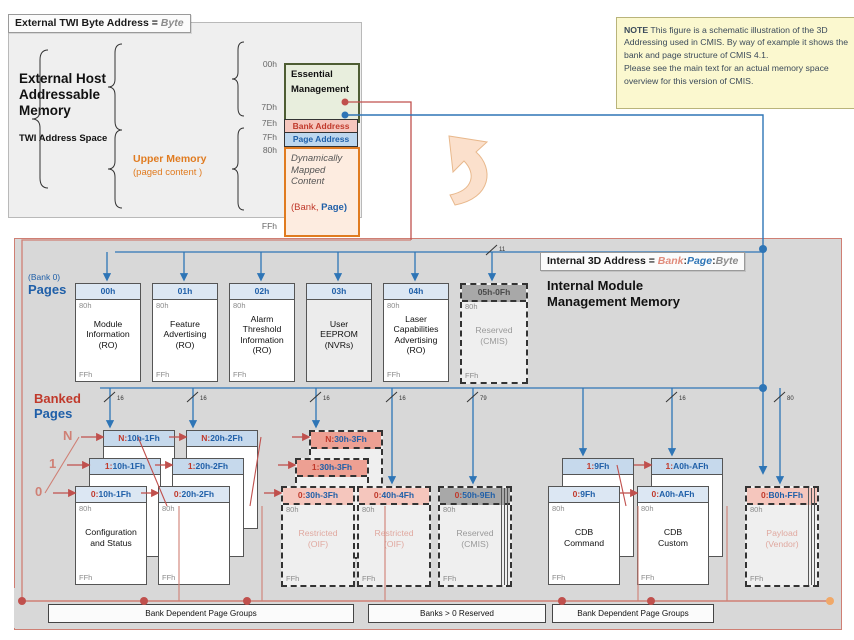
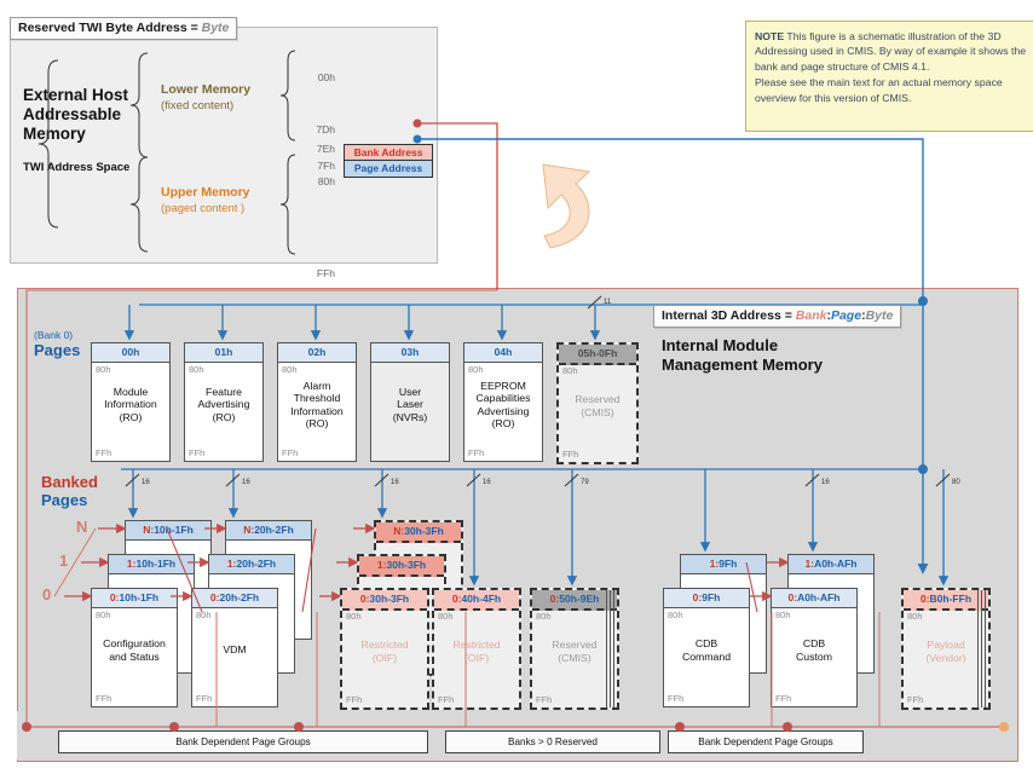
- External TWI Byte Address = Byte
+ Reserved TWI Byte Address = Byte
  External Host
  Addressable
  Memory
  TWI Address Space
+ Lower Memory
+ (fixed content)
  Upper Memory
  (paged content )
  00h
  7Dh
  7Eh
  7Fh
  80h
  FFh
- Essential
- Management
  Bank Address
  Page Address
- Dynamically
- Mapped
- Content
- (Bank, Page)
  NOTE This figure is a schematic illustration of the 3D Addressing used in CMIS. By way of example it shows the bank and page structure of CMIS 4.1.
  Please see the main text for an actual memory space overview for this version of CMIS.
  Internal 3D Address = Bank:Page:Byte
  Internal Module
  Management Memory
  (Bank 0)
  Pages
  Banked
  Pages
  00h
  80h
  FFh
  Module
  Information
  (RO)
  01h
  80h
  FFh
  Feature
  Advertising
  (RO)
  02h
  80h
  FFh
  Alarm
  Threshold
  Information
  (RO)
  03h
  User
- EEPROM
+ Laser
  (NVRs)
  04h
  80h
  FFh
- Laser
+ EEPROM
  Capabilities
  Advertising
  (RO)
  05h-0Fh
  80h
  FFh
  Reserved
  (CMIS)
  N:10h-1Fh
  1:10h-1Fh
  0:10h-1Fh
  80h
  FFh
  Configuration
  and Status
  N:20h-2Fh
  1:20h-2Fh
  0:20h-2Fh
  80h
  FFh
+ VDM
  N:30h-3Fh
  1:30h-3Fh
  0:30h-3Fh
  80h
  FFh
  Restricted
  (OIF)
  0:40h-4Fh
  80h
  FFh
  Restricted
  OIF)
  0:50h-9Eh
  80h
  FFh
  Reserved
  (CMIS)
  1:9Fh
  0:9Fh
  80h
  FFh
  CDB
  Command
  1:A0h-AFh
  0:A0h-AFh
  80h
  FFh
  CDB
  Custom
  0:B0h-FFh
  80h
  FFh
  Payload
  (Vendor)
  Bank Dependent Page Groups
  Banks > 0 Reserved
  Bank Dependent Page Groups
  N
  1
  0
